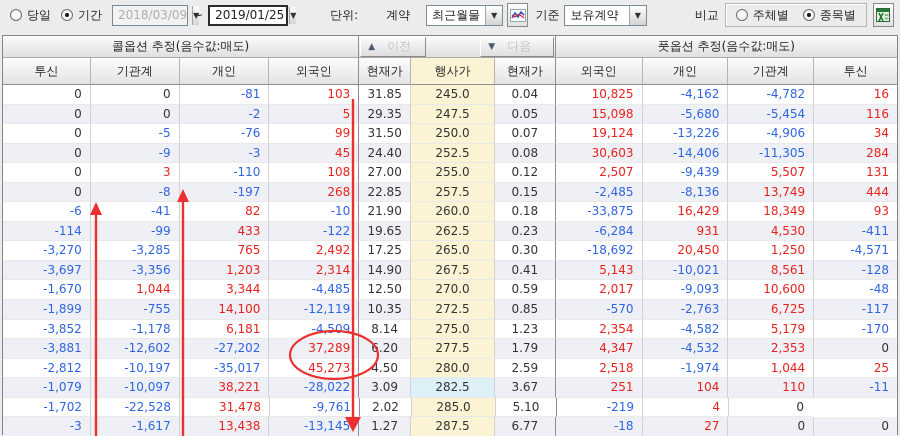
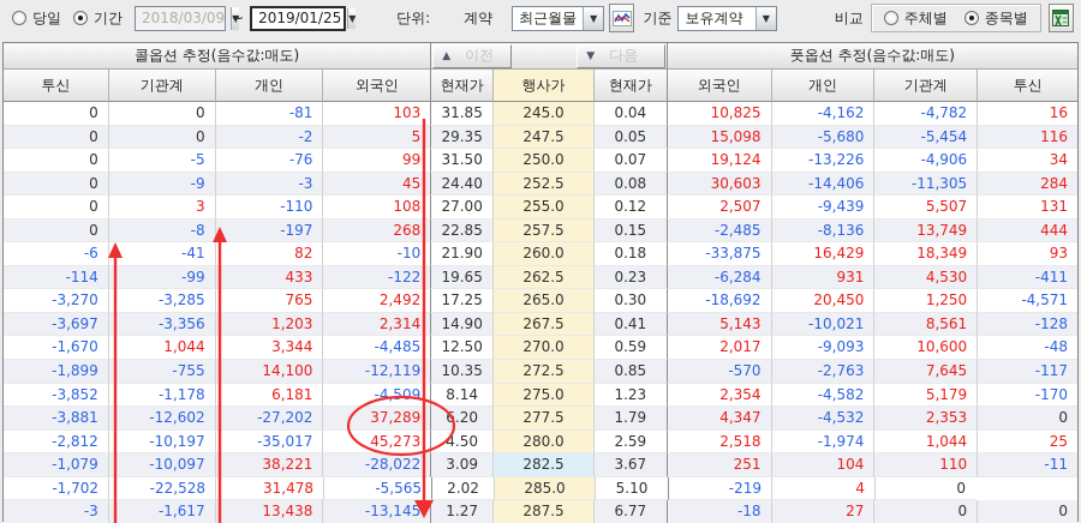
  당일
  기간
  2018/03/09
  ▼
  ~
  2019/01/25
  ▼
  단위:
  계약
  최근월물
  ▼
  기준
  보유계약
  ▼
  비교
  주체별
  종목별
  콜옵션 추정(음수값:매도)
  ▲
  이전
  ▼
  다음
  풋옵션 추정(음수값:매도)
  투신
  기관계
  개인
  외국인
  현재가
  행사가
  현재가
  외국인
  개인
  기관계
  투신
  0
  0
  -81
  103
  31.85
  245.0
  0.04
  10,825
  -4,162
  -4,782
  16
  0
  0
  -2
  5
  29.35
  247.5
  0.05
  15,098
  -5,680
  -5,454
  116
  0
  -5
  -76
  99
  31.50
  250.0
  0.07
  19,124
  -13,226
  -4,906
  34
  0
  -9
  -3
  45
  24.40
  252.5
  0.08
  30,603
  -14,406
  -11,305
  284
  0
  3
  -110
  108
  27.00
  255.0
  0.12
  2,507
  -9,439
  5,507
  131
  0
  -8
  -197
  268
  22.85
  257.5
  0.15
  -2,485
  -8,136
  13,749
  444
  -6
  -41
  82
  -10
  21.90
  260.0
  0.18
  -33,875
  16,429
  18,349
  93
  -114
  -99
  433
  -122
  19.65
  262.5
  0.23
  -6,284
  931
  4,530
  -411
  -3,270
  -3,285
  765
  2,492
  17.25
  265.0
  0.30
  -18,692
  20,450
  1,250
  -4,571
  -3,697
  -3,356
  1,203
  2,314
  14.90
  267.5
  0.41
  5,143
  -10,021
  8,561
  -128
  -1,670
  1,044
  3,344
  -4,485
  12.50
  270.0
  0.59
  2,017
  -9,093
  10,600
  -48
  -1,899
  -755
  14,100
  -12,119
  10.35
  272.5
  0.85
  -570
  -2,763
- 6,725
+ 7,645
  -117
  -3,852
  -1,178
  6,181
  -4,509
  8.14
  275.0
  1.23
  2,354
  -4,582
  5,179
  -170
  -3,881
  -12,602
  -27,202
  37,289
  .20
  277.5
  1.79
  4,347
  -4,532
  2,353
  0
  -2,812
  -10,197
  -35,017
  45,273
  4.50
  280.0
  2.59
  2,518
  -1,974
  1,044
  25
  -1,079
  -10,097
  38,221
  -28,022
  3.09
  282.5
  3.67
  251
  104
  110
  -11
  -1,702
  -22,528
  31,478
- -9,761
+ -5,565
  2.02
  285.0
  5.10
  -219
  4
  0
  -3
  -1,617
  13,438
  -13,145
  1.27
  287.5
  6.77
  -18
  27
  0
  0
